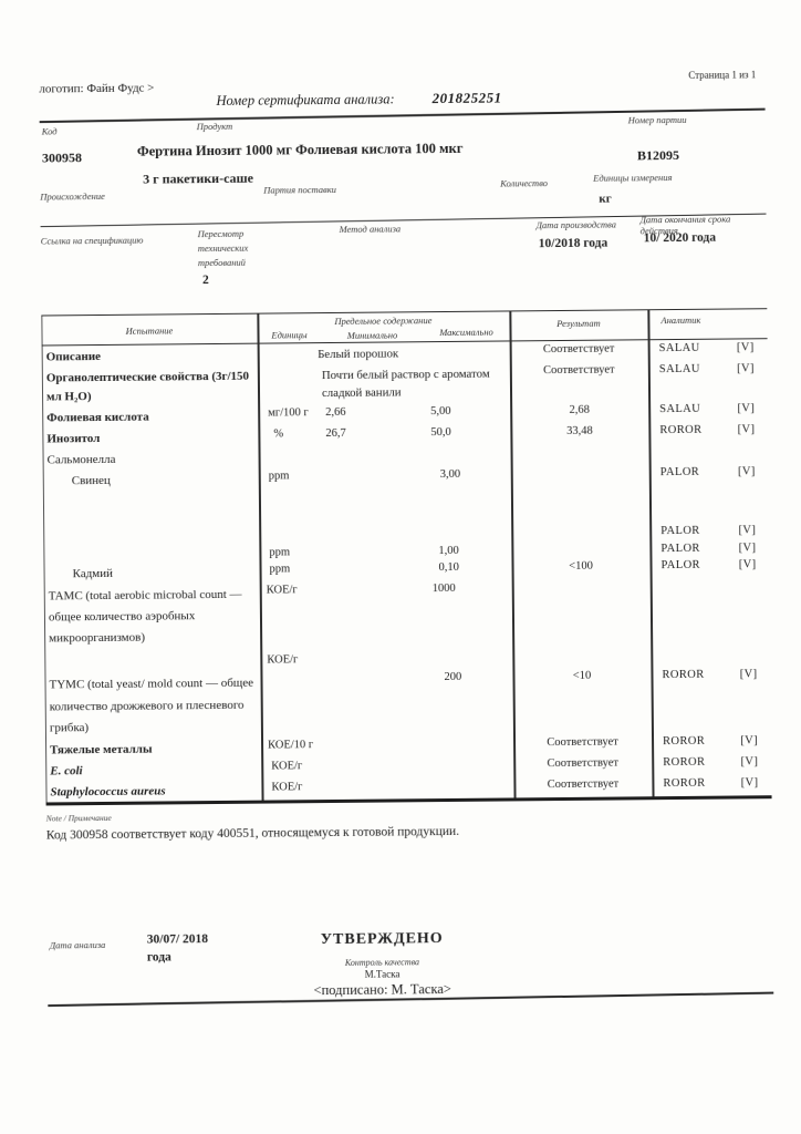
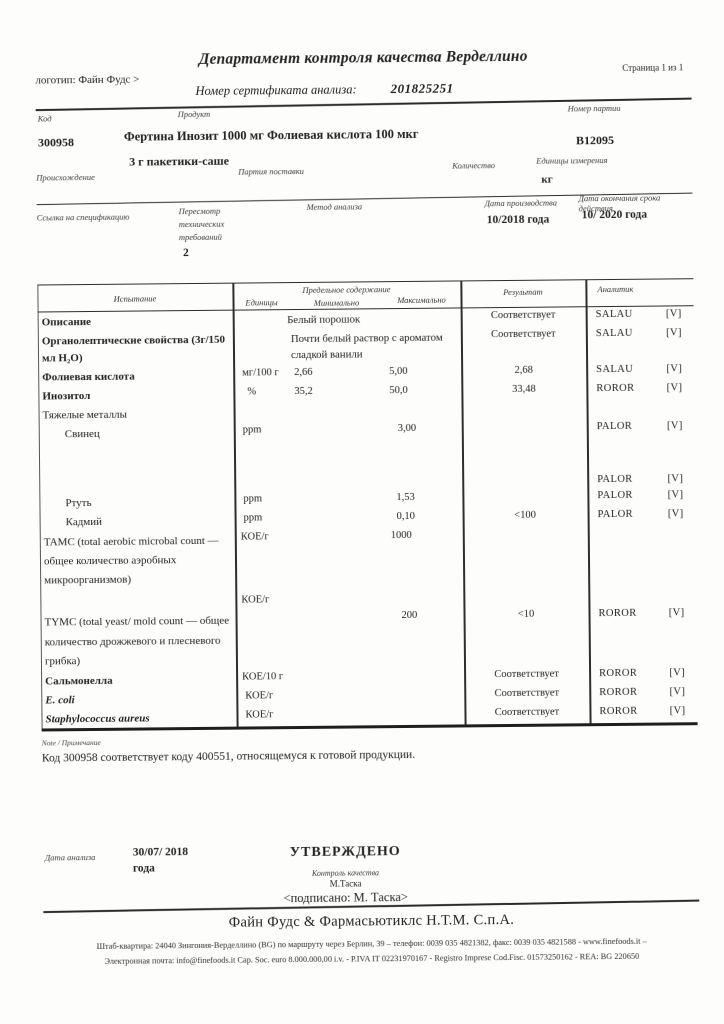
+ Департамент контроля качества Верделлино
  логотип: Файн Фудс >
  Страница 1 из 1
  Номер сертификата анализа: 201825251
  Код
  300958
  Продукт
  Фертина Инозит 1000 мг Фолиевая кислота 100 мкг
  3 г пакетики-саше
  Номер партии
  B12095
  Происхождение
  Партия поставки
  Количество
  Единицы измерения
  кг
  Ссылка на спецификацию
  Пересмотр технических требований
  2
  Метод анализа
  Дата производства
  10/2018 года
  Дата окончания срока действия
  10/ 2020 года
  Испытание
  Предельное содержание
  Единицы
  Минимально
  Максимально
  Результат
  Аналитик
  Описание
  Белый порошок
  Соответствует
  SALAU
  [V]
  Органолептические свойства (3г/150 мл H₂O)
  Почти белый раствор с ароматом сладкой ванили
  Соответствует
  SALAU
  [V]
  Фолиевая кислота
  мг/100 г
  2,66
  5,00
  2,68
  SALAU
  [V]
  Инозитол
  %
- 26,7
+ 35,2
  50,0
  33,48
  ROROR
  [V]
- Сальмонелла
+ Тяжелые металлы
  Свинец
  ppm
  3,00
  PALOR
  [V]
  PALOR
  [V]
+ Ртуть
  ppm
- 1,00
+ 1,53
  PALOR
  [V]
  Кадмий
  ppm
  0,10
  <100
  PALOR
  [V]
  TAMC (total aerobic microbal count — общее количество аэробных микроорганизмов)
  КОЕ/г
  1000
  КОЕ/г
  TYMC (total yeast/ mold count — общее количество дрожжевого и плесневого грибка)
  200
  <10
  ROROR
  [V]
- Тяжелые металлы
+ Сальмонелла
  КОЕ/10 г
  Соответствует
  ROROR
  [V]
  E. coli
  КОЕ/г
  Соответствует
  ROROR
  [V]
  Staphylococcus aureus
  КОЕ/г
  Соответствует
  ROROR
  [V]
  Note / Примечание
  Код 300958 соответствует коду 400551, относящемуся к готовой продукции.
  Дата анализа
  30/07/ 2018
  года
  УТВЕРЖДЕНО
  Контроль качества
  М.Таска
  <подписано: М. Таска>
+ Файн Фудс & Фармасьютиклс Н.Т.М. С.п.А.
+ Штаб-квартира: 24040 Зингония-Верделлино (BG) по маршруту через Берлин, 39 – телефон: 0039 035 4821382, факс: 0039 035 4821588 - www.finefoods.it –
+ Электронная почта: info@finefoods.it Cap. Soc. euro 8.000.000,00 i.v. - P.IVA IT 02231970167 - Registro Imprese Cod.Fisc. 01573250162 - REA: BG 220650
